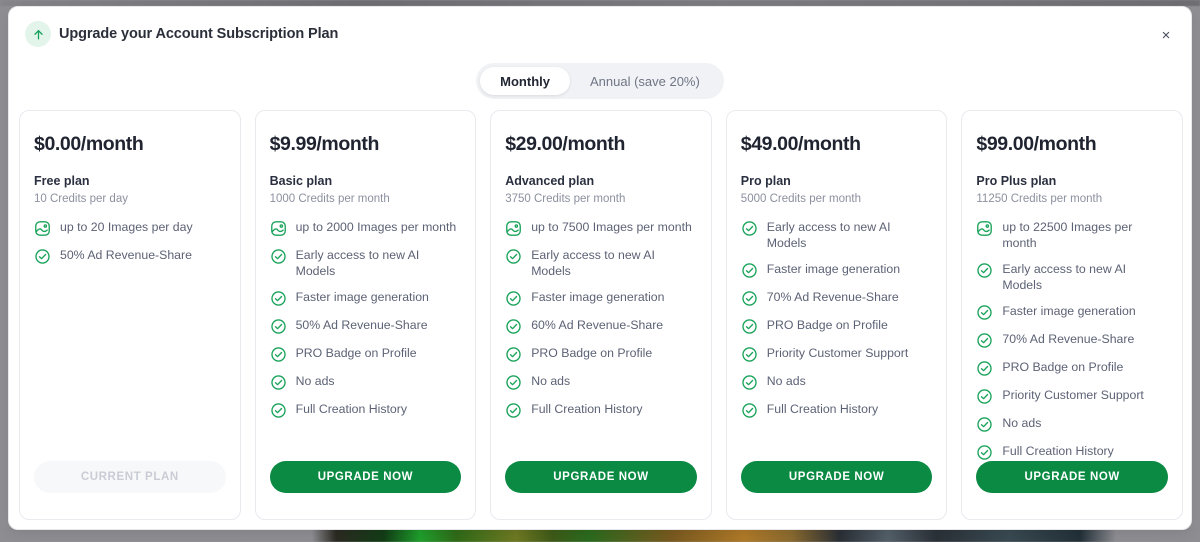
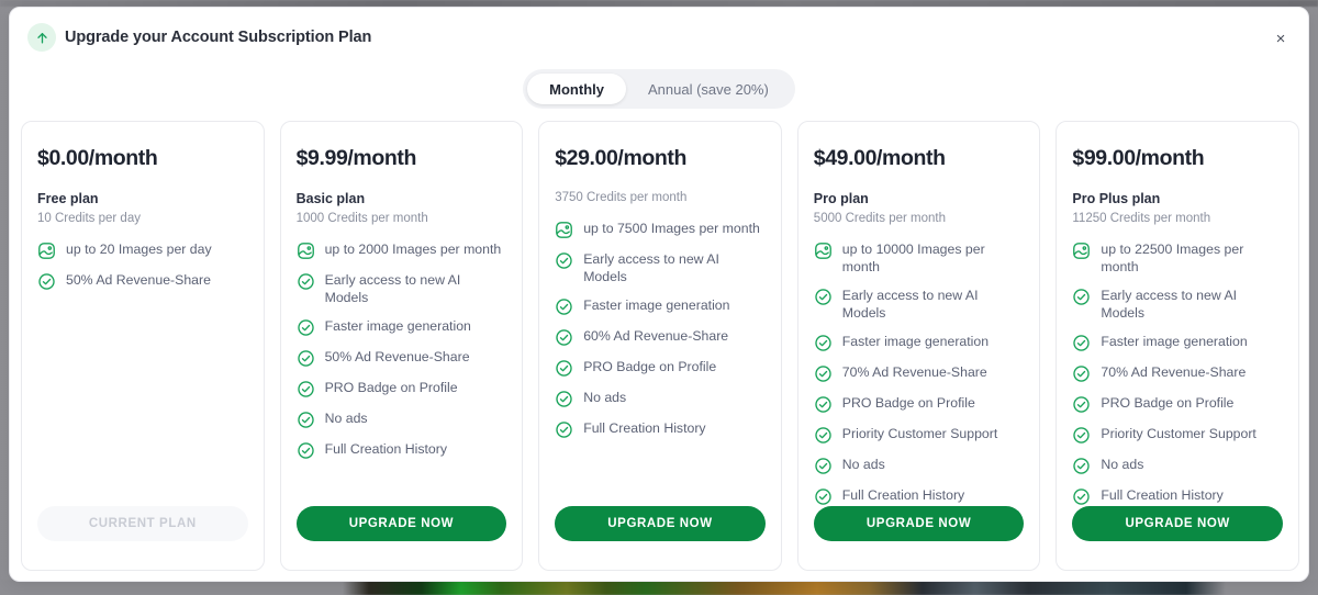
  Upgrade your Account Subscription Plan
  ×
  Monthly
  Annual (save 20%)
  $0.00/month
  Free plan
  10 Credits per day
  up to 20 Images per day
  50% Ad Revenue-Share
  CURRENT PLAN
  $9.99/month
  Basic plan
  1000 Credits per month
  up to 2000 Images per month
  Early access to new AI Models
  Faster image generation
  50% Ad Revenue-Share
  PRO Badge on Profile
  No ads
  Full Creation History
  UPGRADE NOW
  $29.00/month
- Advanced plan
  3750 Credits per month
  up to 7500 Images per month
  Early access to new AI Models
  Faster image generation
  60% Ad Revenue-Share
  PRO Badge on Profile
  No ads
  Full Creation History
  UPGRADE NOW
  $49.00/month
  Pro plan
  5000 Credits per month
+ up to 10000 Images per month
  Early access to new AI Models
  Faster image generation
  70% Ad Revenue-Share
  PRO Badge on Profile
  Priority Customer Support
  No ads
  Full Creation History
  UPGRADE NOW
  $99.00/month
  Pro Plus plan
  11250 Credits per month
  up to 22500 Images per month
  Early access to new AI Models
  Faster image generation
  70% Ad Revenue-Share
  PRO Badge on Profile
  Priority Customer Support
  No ads
  Full Creation History
  UPGRADE NOW
